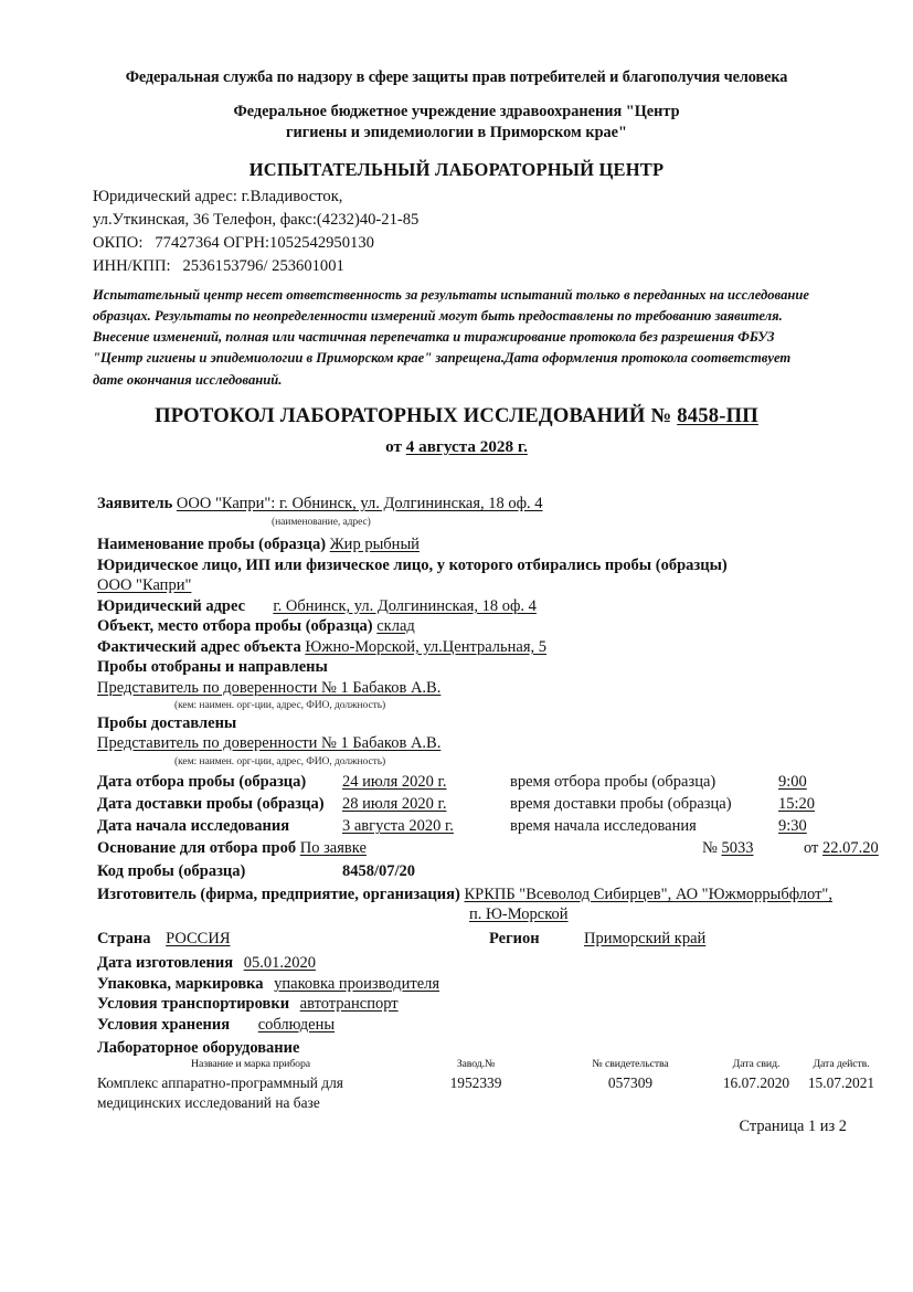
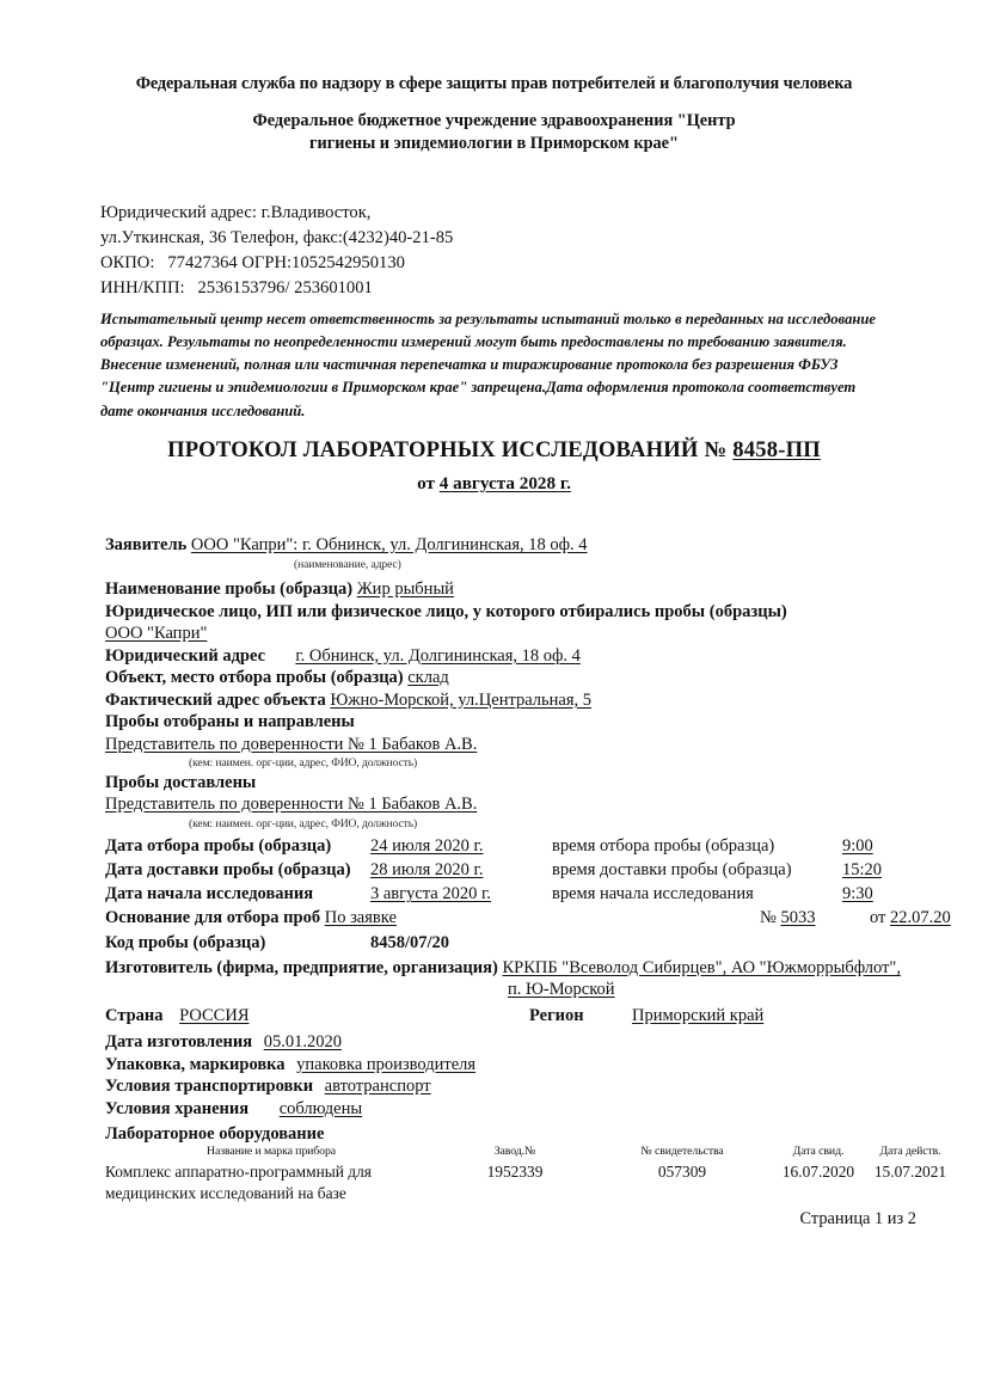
  Федеральная служба по надзору в сфере защиты прав потребителей и благополучия человека
  Федеральное бюджетное учреждение здравоохранения "Центр
  гигиены и эпидемиологии в Приморском крае"
- ИСПЫТАТЕЛЬНЫЙ ЛАБОРАТОРНЫЙ ЦЕНТР
  Юридический адрес: г.Владивосток,
  ул.Уткинская, 36 Телефон, факс:(4232)40-21-85
  ОКПО: 77427364 ОГРН:1052542950130
  ИНН/КПП: 2536153796/ 253601001
  Испытательный центр несет ответственность за результаты испытаний только в переданных на исследование
  образцах. Результаты по неопределенности измерений могут быть предоставлены по требованию заявителя.
  Внесение изменений, полная или частичная перепечатка и тиражирование протокола без разрешения ФБУЗ
  "Центр гигиены и эпидемиологии в Приморском крае" запрещена.Дата оформления протокола соответствует
  дате окончания исследований.
  ПРОТОКОЛ ЛАБОРАТОРНЫХ ИССЛЕДОВАНИЙ № 8458-ПП
  от 4 августа 2028 г.
  Заявитель ООО "Капри": г. Обнинск, ул. Долгининская, 18 оф. 4
  (наименование, адрес)
  Наименование пробы (образца) Жир рыбный
  Юридическое лицо, ИП или физическое лицо, у которого отбирались пробы (образцы)
  ООО "Капри"
  Юридический адрес г. Обнинск, ул. Долгининская, 18 оф. 4
  Объект, место отбора пробы (образца) склад
  Фактический адрес объекта Южно-Морской, ул.Центральная, 5
  Пробы отобраны и направлены
  Представитель по доверенности № 1 Бабаков А.В.
  (кем: наимен. орг-ции, адрес, ФИО, должность)
  Пробы доставлены
  Представитель по доверенности № 1 Бабаков А.В.
  (кем: наимен. орг-ции, адрес, ФИО, должность)
  Дата отбора пробы (образца)
  24 июля 2020 г.
  время отбора пробы (образца)
  9:00
  Дата доставки пробы (образца)
  28 июля 2020 г.
  время доставки пробы (образца)
  15:20
  Дата начала исследования
  3 августа 2020 г.
  время начала исследования
  9:30
  Основание для отбора проб По заявке
  № 5033
  от 22.07.20
  Код пробы (образца)
  8458/07/20
  Изготовитель (фирма, предприятие, организация) КРКПБ "Всеволод Сибирцев", АО "Южморрыбфлот",
  п. Ю-Морской
  Страна РОССИЯ
  Регион
  Приморский край
  Дата изготовления 05.01.2020
  Упаковка, маркировка упаковка производителя
  Условия транспортировки автотранспорт
  Условия хранения соблюдены
  Лабораторное оборудование
  Название и марка прибора	Завод.№	№ свидетельства	Дата свид.	Дата действ.
  Комплекс аппаратно-программный для медицинских исследований на базе	1952339	057309	16.07.2020	15.07.2021
  Страница 1 из 2
